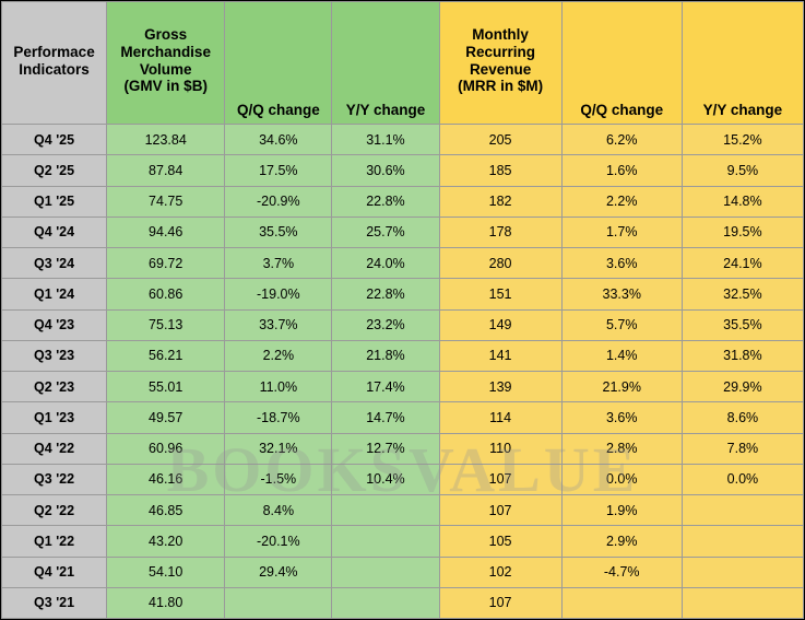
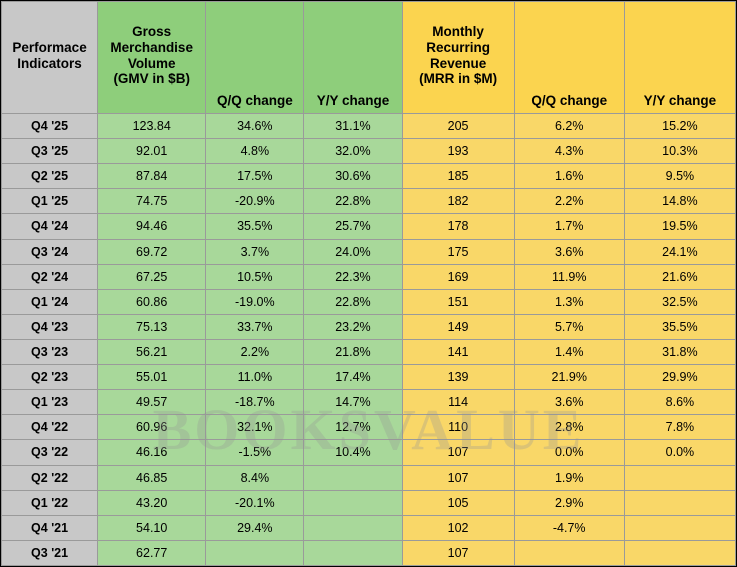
  BOOKSVALUE
  Performace Indicators	Gross Merchandise Volume (GMV in $B)	Q/Q change	Y/Y change	Monthly Recurring Revenue (MRR in $M)	Q/Q change	Y/Y change
  Q4 '25	123.84	34.6%	31.1%	205	6.2%	15.2%
+ Q3 '25	92.01	4.8%	32.0%	193	4.3%	10.3%
  Q2 '25	87.84	17.5%	30.6%	185	1.6%	9.5%
  Q1 '25	74.75	-20.9%	22.8%	182	2.2%	14.8%
  Q4 '24	94.46	35.5%	25.7%	178	1.7%	19.5%
- Q3 '24	69.72	3.7%	24.0%	280	3.6%	24.1%
+ Q3 '24	69.72	3.7%	24.0%	175	3.6%	24.1%
+ Q2 '24	67.25	10.5%	22.3%	169	11.9%	21.6%
- Q1 '24	60.86	-19.0%	22.8%	151	33.3%	32.5%
+ Q1 '24	60.86	-19.0%	22.8%	151	1.3%	32.5%
  Q4 '23	75.13	33.7%	23.2%	149	5.7%	35.5%
  Q3 '23	56.21	2.2%	21.8%	141	1.4%	31.8%
  Q2 '23	55.01	11.0%	17.4%	139	21.9%	29.9%
  Q1 '23	49.57	-18.7%	14.7%	114	3.6%	8.6%
  Q4 '22	60.96	32.1%	12.7%	110	2.8%	7.8%
  Q3 '22	46.16	-1.5%	10.4%	107	0.0%	0.0%
  Q2 '22	46.85	8.4%		107	1.9%
  Q1 '22	43.20	-20.1%		105	2.9%
  Q4 '21	54.10	29.4%		102	-4.7%
- Q3 '21	41.80			107
+ Q3 '21	62.77			107
